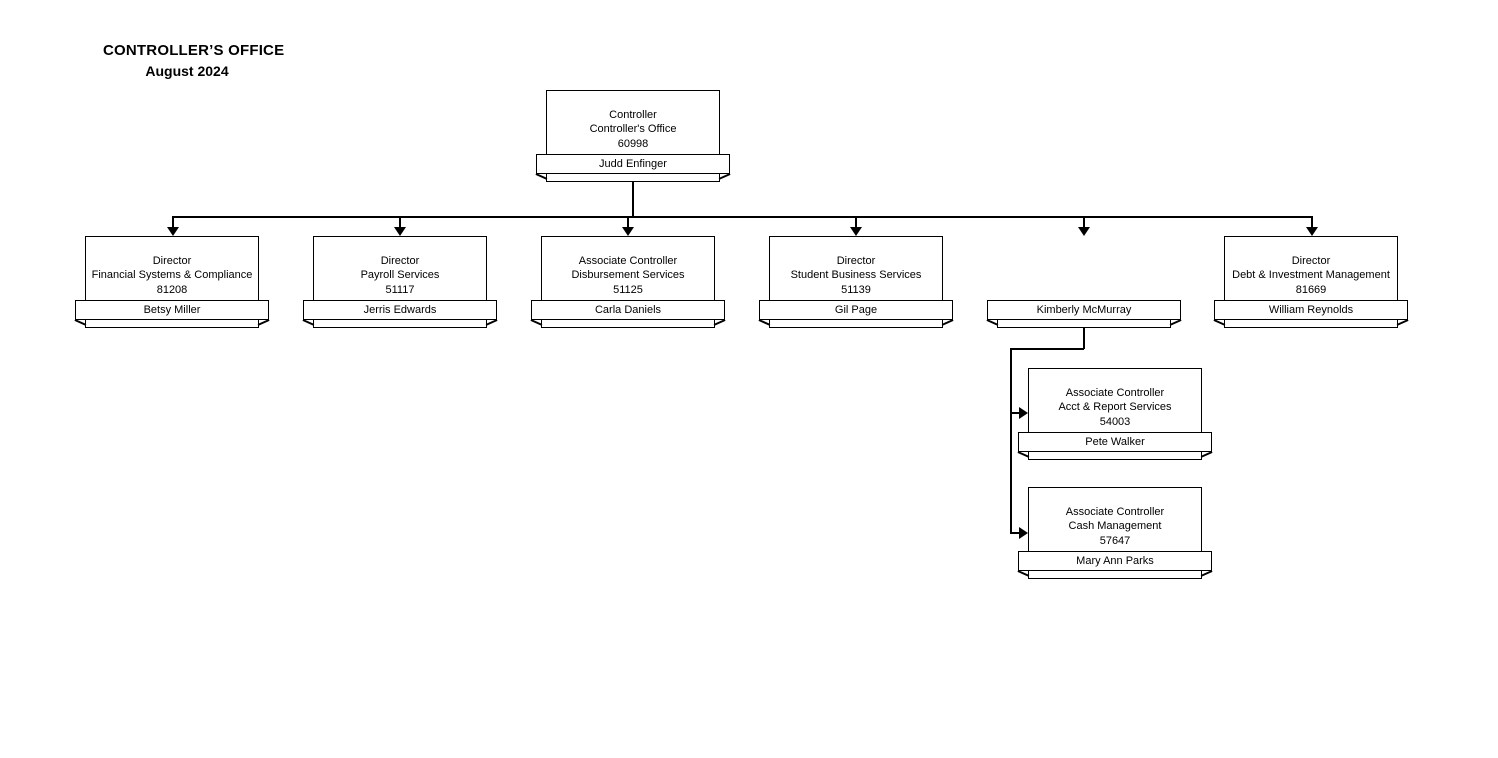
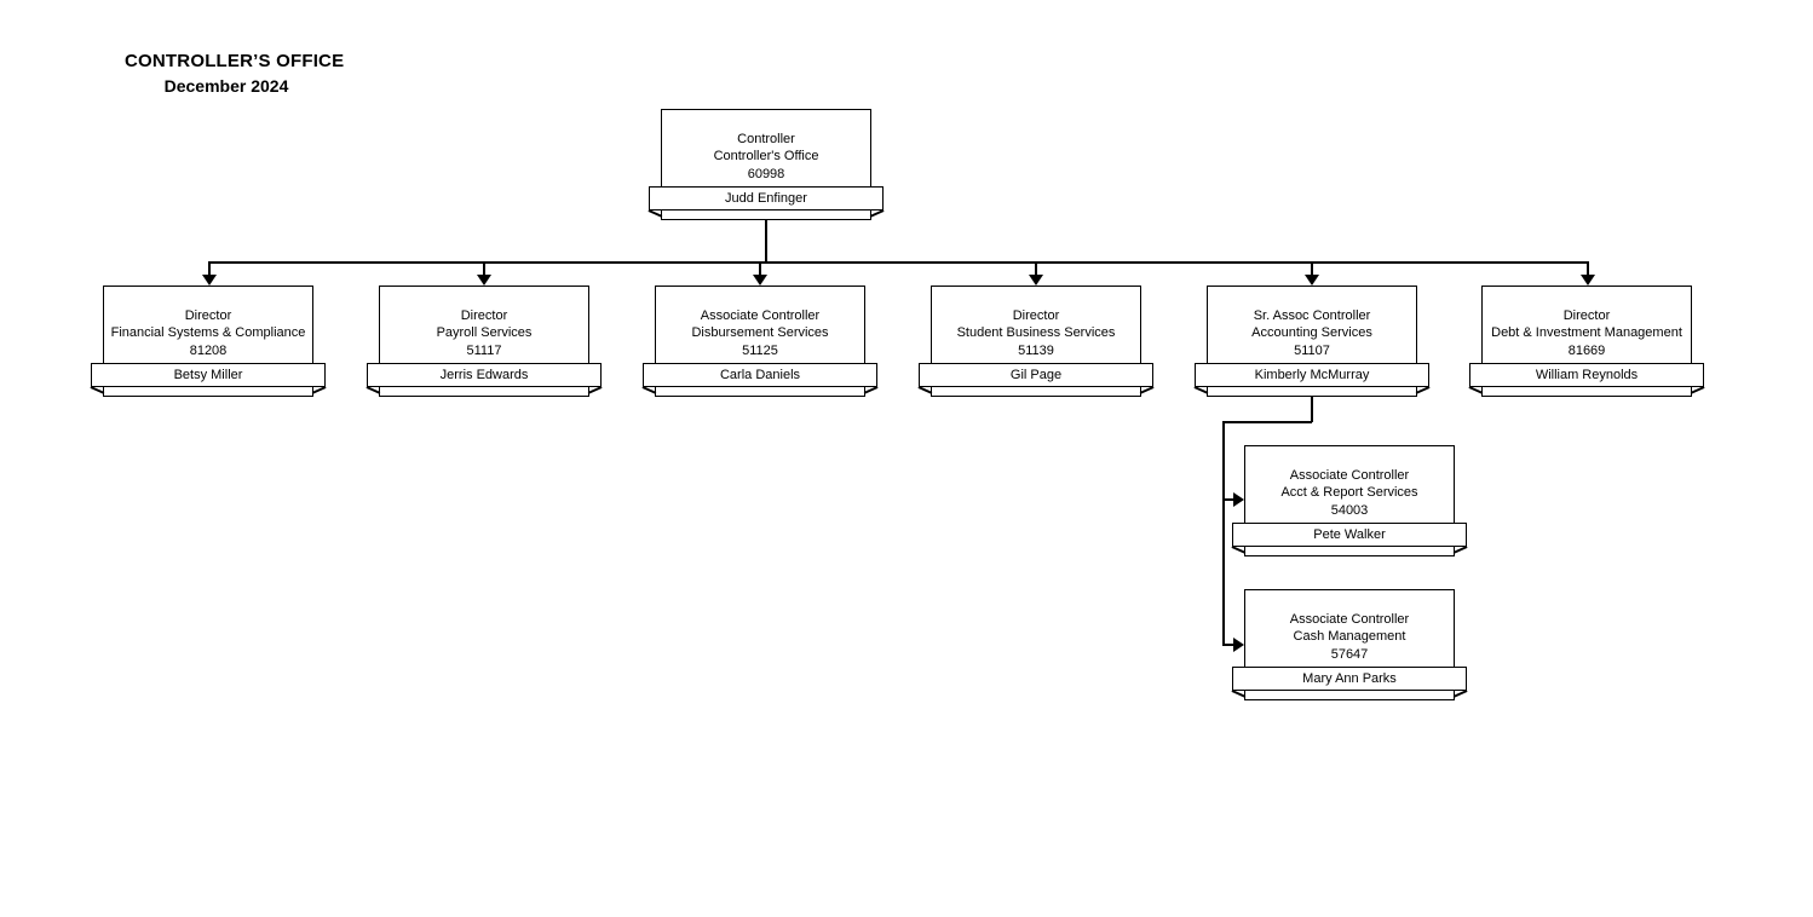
  CONTROLLER’S OFFICE
- August 2024
+ December 2024
  Controller
  Controller's Office
  60998
  Judd Enfinger
  Director
  Financial Systems & Compliance
  81208
  Betsy Miller
  Director
  Payroll Services
  51117
  Jerris Edwards
  Associate Controller
  Disbursement Services
  51125
  Carla Daniels
  Director
  Student Business Services
  51139
  Gil Page
+ Sr. Assoc Controller
+ Accounting Services
+ 51107
  Kimberly McMurray
  Director
  Debt & Investment Management
  81669
  William Reynolds
  Associate Controller
  Acct & Report Services
  54003
  Pete Walker
  Associate Controller
  Cash Management
  57647
  Mary Ann Parks
